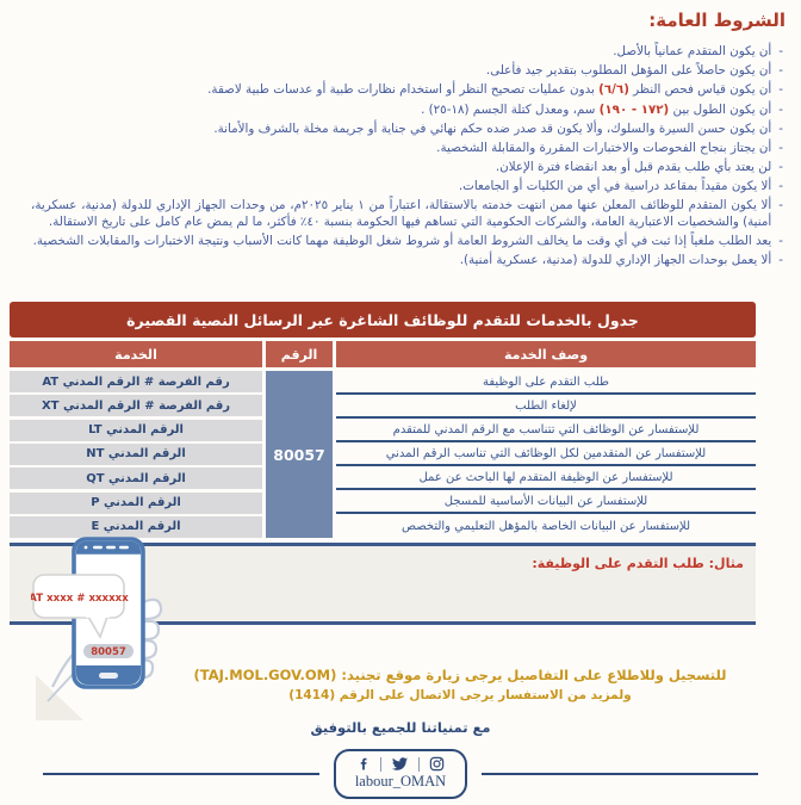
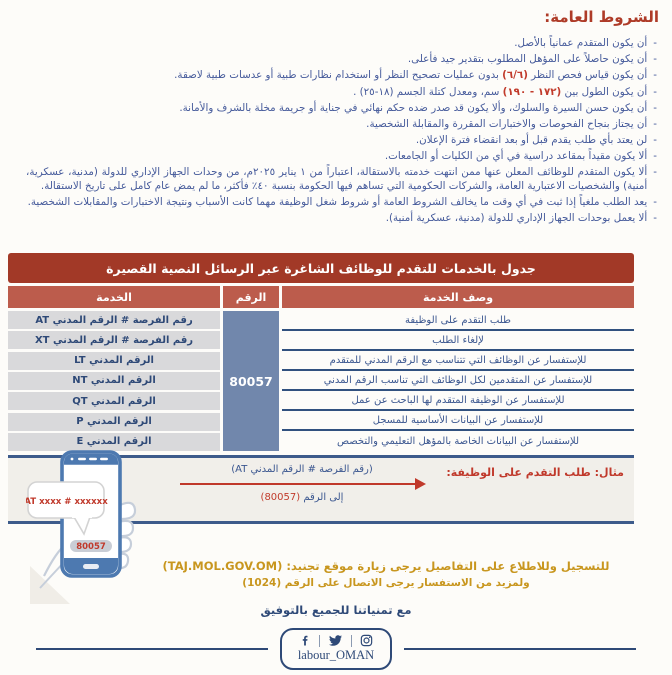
  الشروط العامة:
  أن يكون المتقدم عمانياً بالأصل.
  أن يكون حاصلاً على المؤهل المطلوب بتقدير جيد فأعلى.
  أن يكون قياس فحص النظر (٦/٦) بدون عمليات تصحيح النظر أو استخدام نظارات طبية أو عدسات طبية لاصقة.
  أن يكون الطول بين (١٧٢ - ١٩٠) سم، ومعدل كتلة الجسم (١٨-٢٥) .
  أن يكون حسن السيرة والسلوك، وألا يكون قد صدر ضده حكم نهائي في جناية أو جريمة مخلة بالشرف والأمانة.
  أن يجتاز بنجاح الفحوصات والاختبارات المقررة والمقابلة الشخصية.
  لن يعتد بأي طلب يقدم قبل أو بعد انقضاء فترة الإعلان.
  ألا يكون مقيداً بمقاعد دراسية في أي من الكليات أو الجامعات.
  ألا يكون المتقدم للوظائف المعلن عنها ممن انتهت خدمته بالاستقالة، اعتباراً من ١ يناير ٢٠٢٥م، من وحدات الجهاز الإداري للدولة (مدنية، عسكرية، أمنية) والشخصيات الاعتبارية العامة، والشركات الحكومية التي تساهم فيها الحكومة بنسبة ٤٠٪ فأكثر، ما لم يمض عام كامل على تاريخ الاستقالة.
  يعد الطلب ملغياً إذا ثبت في أي وقت ما يخالف الشروط العامة أو شروط شغل الوظيفة مهما كانت الأسباب ونتيجة الاختبارات والمقابلات الشخصية.
  ألا يعمل بوحدات الجهاز الإداري للدولة (مدنية، عسكرية أمنية).
  جدول بالخدمات للتقدم للوظائف الشاغرة عبر الرسائل النصية القصيرة
  الخدمة
  الرقم
  وصف الخدمة
  رقم الفرصة # الرقم المدني AT
  رقم الفرصة # الرقم المدني XT
  الرقم المدني LT
  الرقم المدني NT
  الرقم المدني QT
  الرقم المدني P
  الرقم المدني E
  80057
  طلب التقدم على الوظيفة
  لإلغاء الطلب
  للإستفسار عن الوظائف التي تتناسب مع الرقم المدني للمتقدم
  للإستفسار عن المتقدمين لكل الوظائف التي تناسب الرقم المدني
  للإستفسار عن الوظيفة المتقدم لها الباحث عن عمل
  للإستفسار عن البيانات الأساسية للمسجل
  للإستفسار عن البيانات الخاصة بالمؤهل التعليمي والتخصص
  مثال: طلب التقدم على الوظيفة:
+ (رقم الفرصة # الرقم المدني AT)
+ إلى الرقم (80057)
  80057
  AT xxxx # xxxxxx
  للتسجيل وللاطلاع على التفاصيل يرجى زيارة موقع تجنيد: (TAJ.MOL.GOV.OM)
- ولمزيد من الاستفسار يرجى الاتصال على الرقم (1414)
+ ولمزيد من الاستفسار يرجى الاتصال على الرقم (1024)
  مع تمنياتنا للجميع بالتوفيق
  labour_OMAN
